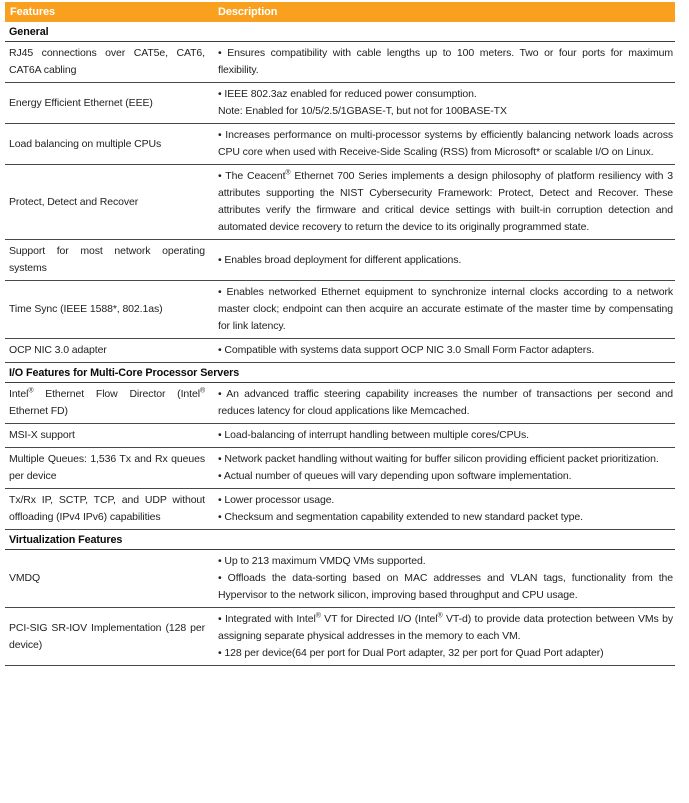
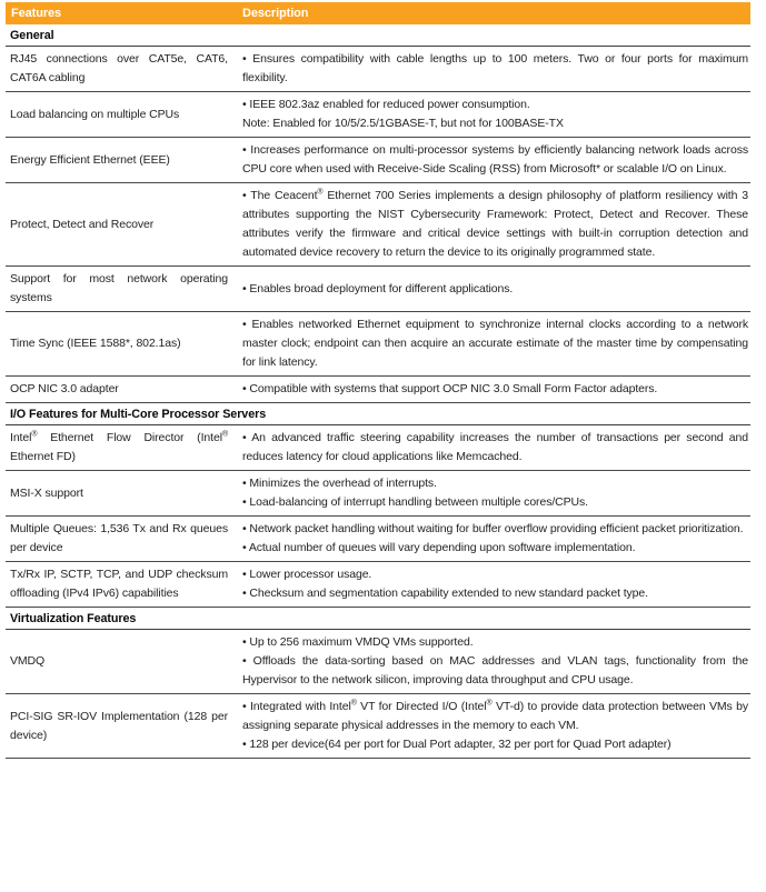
  Features
  Description
  General
  RJ45 connections over CAT5e, CAT6, CAT6A cabling
  • Ensures compatibility with cable lengths up to 100 meters. Two or four ports for maximum flexibility.
- Energy Efficient Ethernet (EEE)
+ Load balancing on multiple CPUs
  • IEEE 802.3az enabled for reduced power consumption.
  Note: Enabled for 10/5/2.5/1GBASE-T, but not for 100BASE-TX
- Load balancing on multiple CPUs
+ Energy Efficient Ethernet (EEE)
  • Increases performance on multi-processor systems by efficiently balancing network loads across CPU core when used with Receive-Side Scaling (RSS) from Microsoft* or scalable I/O on Linux.
  Protect, Detect and Recover
  • The Ceacent Ethernet 700 Series implements a design philosophy of platform resiliency with 3 attributes supporting the NIST Cybersecurity Framework: Protect, Detect and Recover. These attributes verify the firmware and critical device settings with built-in corruption detection and automated device recovery to return the device to its originally programmed state.
  Support for most network operating systems
  • Enables broad deployment for different applications.
  Time Sync (IEEE 1588*, 802.1as)
  • Enables networked Ethernet equipment to synchronize internal clocks according to a network master clock; endpoint can then acquire an accurate estimate of the master time by compensating for link latency.
  OCP NIC 3.0 adapter
- • Compatible with systems data support OCP NIC 3.0 Small Form Factor adapters.
+ • Compatible with systems that support OCP NIC 3.0 Small Form Factor adapters.
  I/O Features for Multi-Core Processor Servers
  Intel Ethernet Flow Director (Intel Ethernet FD)
  • An advanced traffic steering capability increases the number of transactions per second and reduces latency for cloud applications like Memcached.
  MSI-X support
+ • Minimizes the overhead of interrupts.
  • Load-balancing of interrupt handling between multiple cores/CPUs.
  Multiple Queues: 1,536 Tx and Rx queues per device
- • Network packet handling without waiting for buffer silicon providing efficient packet prioritization.
+ • Network packet handling without waiting for buffer overflow providing efficient packet prioritization.
  • Actual number of queues will vary depending upon software implementation.
- Tx/Rx IP, SCTP, TCP, and UDP without offloading (IPv4 IPv6) capabilities
+ Tx/Rx IP, SCTP, TCP, and UDP checksum offloading (IPv4 IPv6) capabilities
  • Lower processor usage.
  • Checksum and segmentation capability extended to new standard packet type.
  Virtualization Features
  VMDQ
- • Up to 213 maximum VMDQ VMs supported.
+ • Up to 256 maximum VMDQ VMs supported.
- • Offloads the data-sorting based on MAC addresses and VLAN tags, functionality from the Hypervisor to the network silicon, improving based throughput and CPU usage.
+ • Offloads the data-sorting based on MAC addresses and VLAN tags, functionality from the Hypervisor to the network silicon, improving data throughput and CPU usage.
  PCI-SIG SR-IOV Implementation (128 per device)
  • Integrated with Intel VT for Directed I/O (Intel VT-d) to provide data protection between VMs by assigning separate physical addresses in the memory to each VM.
  • 128 per device(64 per port for Dual Port adapter, 32 per port for Quad Port adapter)
